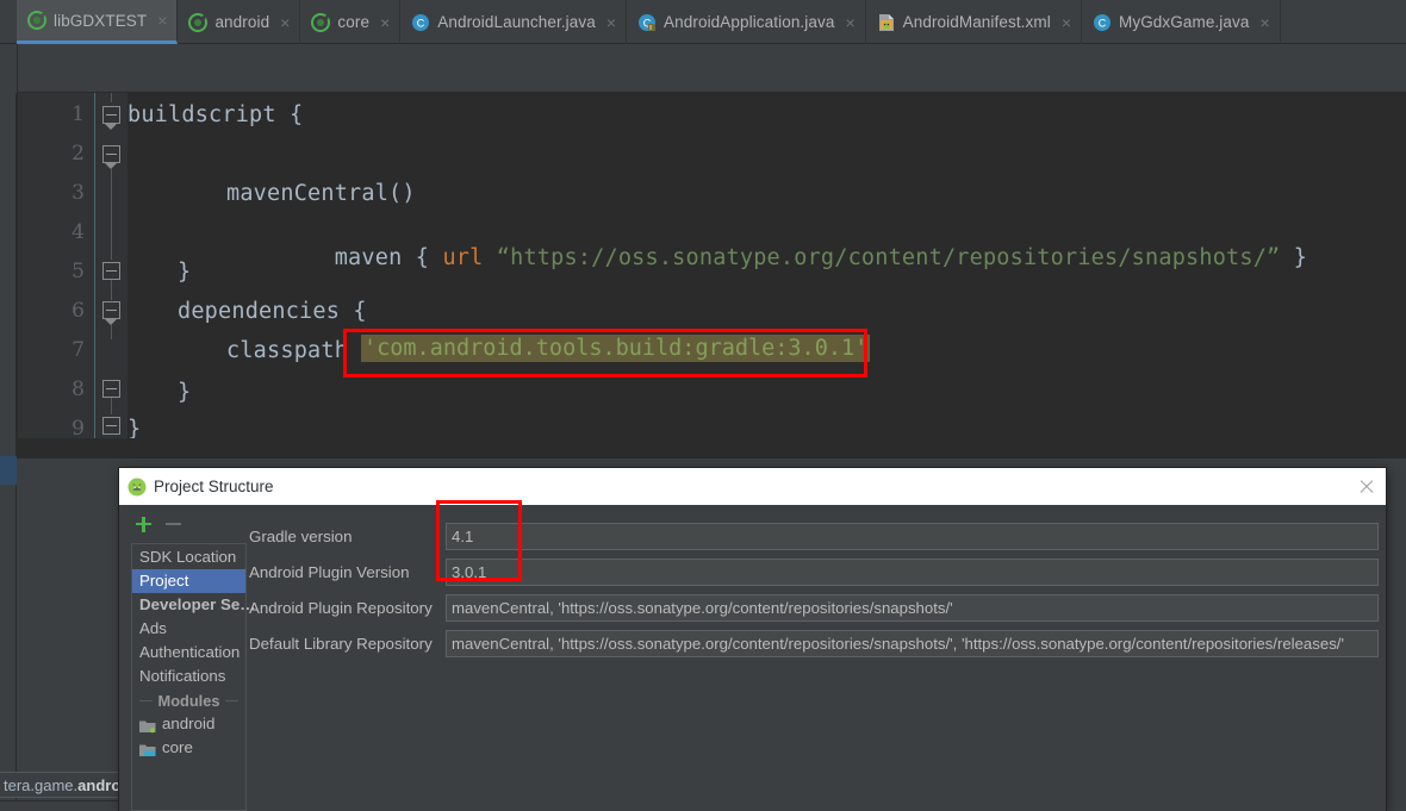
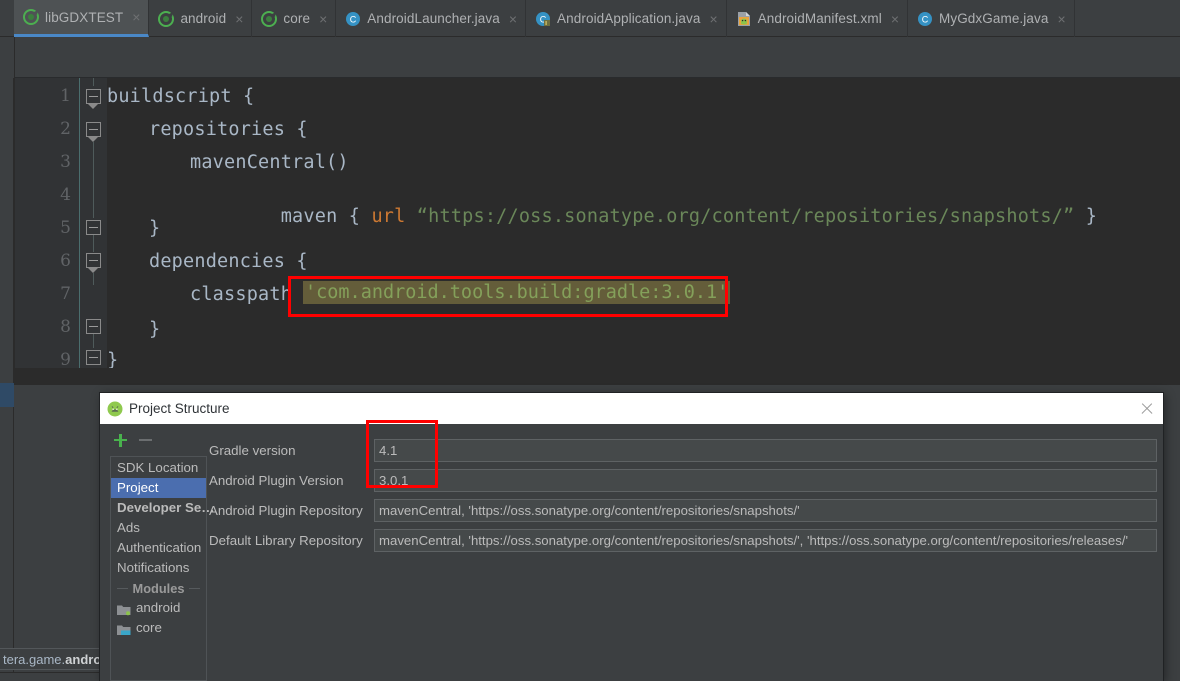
  libGDXTEST
  ×
  android
  ×
  core
  ×
  C
  AndroidLauncher.java
  ×
  C
  AndroidApplication.java
  ×
  AndroidManifest.xml
  ×
  C
  MyGdxGame.java
  ×
  1
  2
  3
  4
  5
  6
  7
  8
  9
  buildscript {
+ repositories {
  mavenCentral()
  maven { url “https://oss.sonatype.org/content/repositories/snapshots/” }
  }
  dependencies {
  classpath
  'com.android.tools.build:gradle:3.0.1'
  }
  }
  tera.game.
  andro
  Project Structure
  SDK Location
  Project
  Developer Se…
  Ads
  Authentication
  Notifications
  Modules
  android
  core
  Gradle version
  4.1
  Android Plugin Version
  3.0.1
  Android Plugin Repository
  mavenCentral, 'https://oss.sonatype.org/content/repositories/snapshots/'
  Default Library Repository
  mavenCentral, 'https://oss.sonatype.org/content/repositories/snapshots/', 'https://oss.sonatype.org/content/repositories/releases/'
